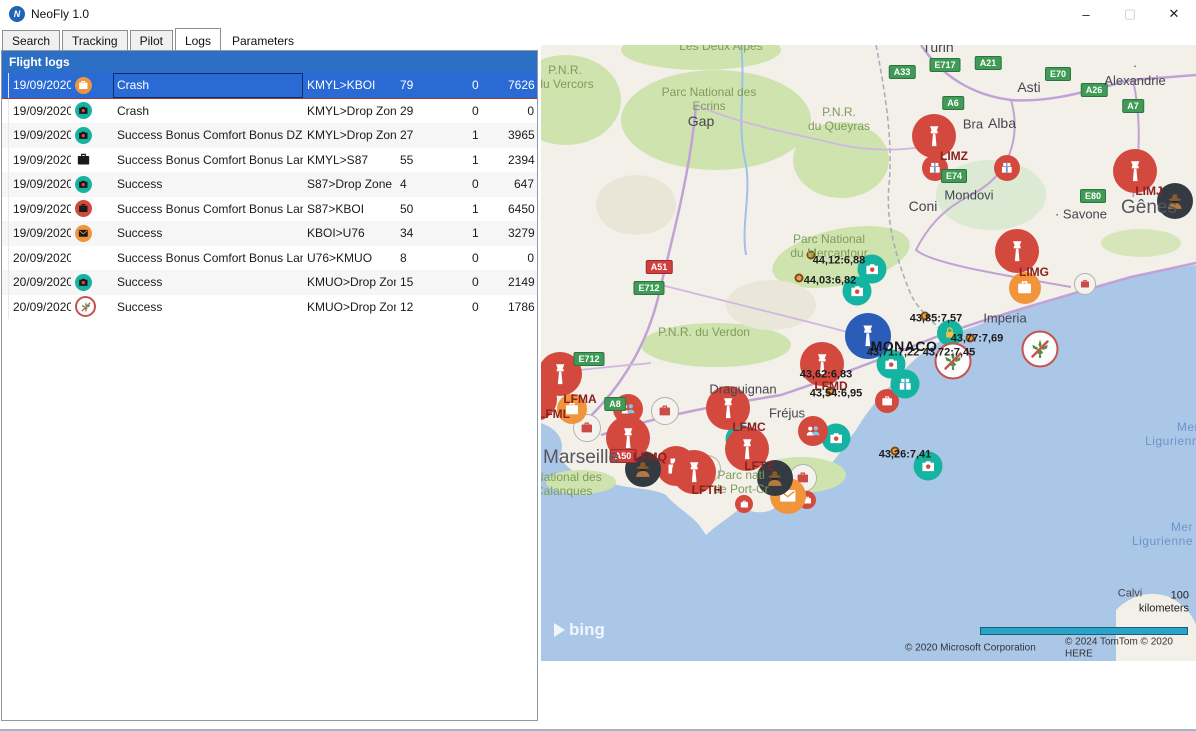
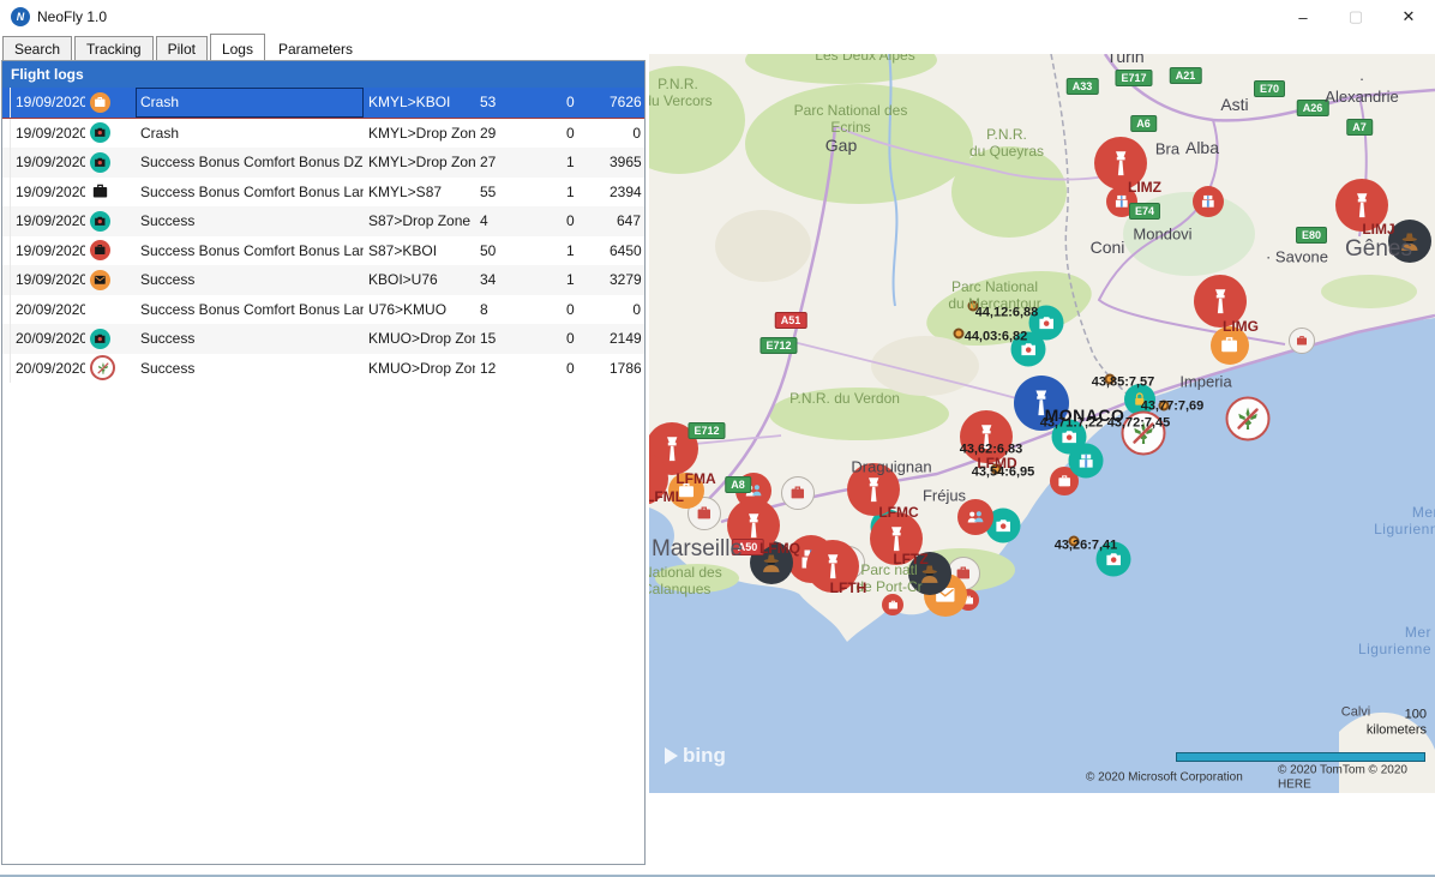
  N
  NeoFly 1.0
  –
  ▢
  ✕
  Search
  Tracking
  Pilot
  Logs
  Parameters
  Flight logs
  19/09/2020
  Crash
  KMYL>KBOI
- 79
+ 53
  0
  7626
  19/09/2020
  Crash
  KMYL>Drop Zon
  29
  0
  0
  19/09/2020
  Success Bonus Comfort Bonus DZ
  KMYL>Drop Zon
  27
  1
  3965
  19/09/2020
  Success Bonus Comfort Bonus La
  KMYL>S87
  55
  1
  2394
  19/09/2020
  Success
  S87>Drop Zone
  4
  0
  647
  19/09/2020
  Success Bonus Comfort Bonus La
  S87>KBOI
  50
  1
  6450
  19/09/2020
  Success
  KBOI>U76
  34
  1
  3279
  20/09/2020
  Success Bonus Comfort Bonus La
  U76>KMUO
  8
  0
  0
  20/09/2020
  Success
  KMUO>Drop Zo
  15
  0
  2149
  20/09/2020
  Success
  KMUO>Drop Zo
  12
  0
  1786
  A33
  E717
  A21
  E70
  A26
  A7
  A6
  E74
  E80
  E712
  E712
  A8
  A51
  A50
  Les Deux Alpes
  P.N.R.
  u Vercors
  Parc National des
  Ecrins
  P.N.R.
  du Queyras
  Parc National
  du Mercantour
  P.N.R. du Verdon
  ational des
  alanques
  Parc natl
  de Port-Cr
  Turin
  Gap
  Asti
  · Alexandrie
  Bra
  Alba
  Mondovi
  Coni
  · Savone
  Gênes
  Imperia
  Draguignan
  Fréjus
  Marseille
  MONACO
  Calvi
  LIMZ
  LIMJ
  LIMG
  LFMA
  LFML
  LFMC
  LFMD
  LFMQ
  LFTH
  LFTZ
  44,12:6,88
  44,03:6,82
  43,85:7,57
  43,77:7,69
  43,71:7,22
  43,72:7,45
  43,62:6,83
  43,54:6,95
  43,26:7,41
  Me Ligurienn
  Mer Ligurienne
  100 kilometers
  © 2020 Microsoft Corporation
- © 2024 TomTom © 2020 HERE
+ © 2020 TomTom © 2020 HERE
  bing
